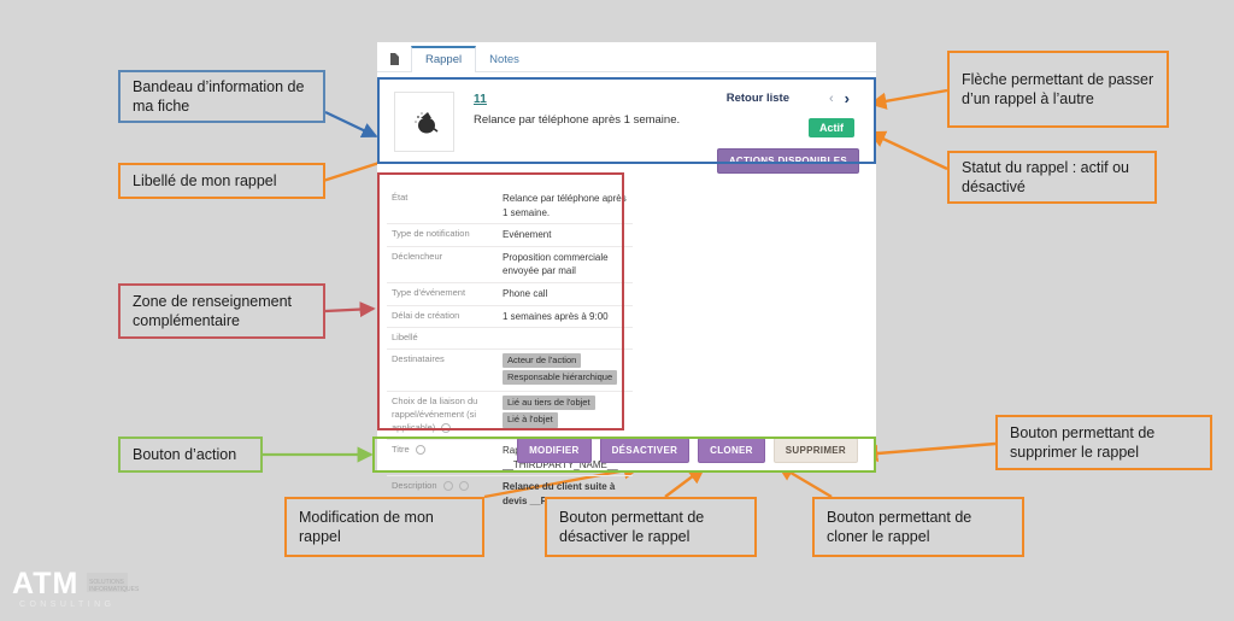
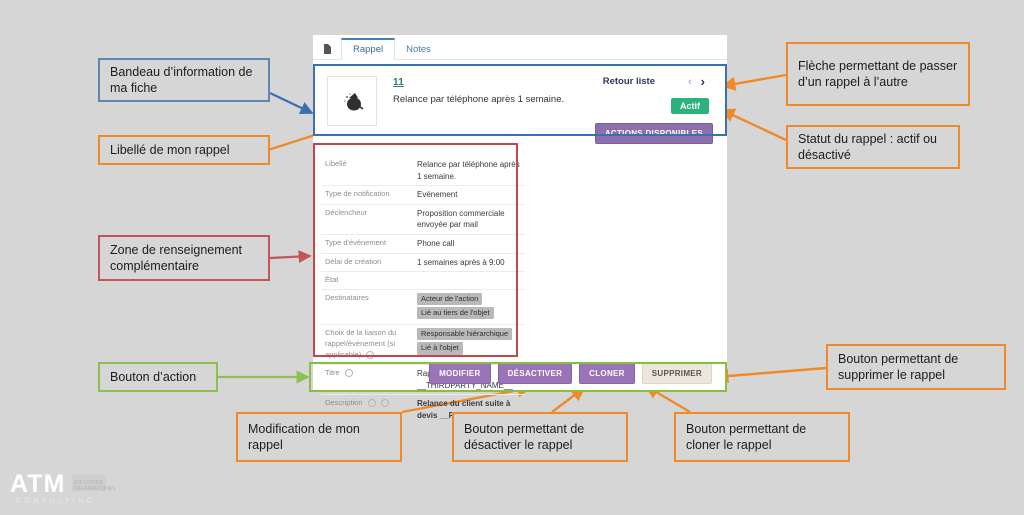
  Rappel
  Notes
  11
  Relance par téléphone après 1 semaine.
  Retour liste
  ‹
  ›
  Actif
  ACTIONS DISPONIBLES
- État
+ Libellé
  Relance par téléphone après 1 semaine.
  Type de notification
  Evénement
  Déclencheur
  Proposition commerciale envoyée par mail
  Type d'événement
  Phone call
  Délai de création
  1 semaines après à 9:00
- Libellé
+ État
  Destinataires
  Acteur de l'action
- Responsable hiérarchique
+ Lié au tiers de l'objet
  Choix de la liaison du rappel/événement (si applicable)
- Lié au tiers de l'objet
+ Responsable hiérarchique
  Lié à l'objet
  Titre
  Description
  Relance du client suite à devis __
  MODIFIER
  DÉSACTIVER
  CLONER
  SUPPRIMER
  Bandeau d’information de ma fiche
  Libellé de mon rappel
  Zone de renseignement complémentaire
  Bouton d’action
  Flèche permettant de passer d’un rappel à l’autre
  Statut du rappel : actif ou désactivé
  Bouton permettant de supprimer le rappel
  Modification de mon rappel
  Bouton permettant de désactiver le rappel
  Bouton permettant de cloner le rappel
  ATM
